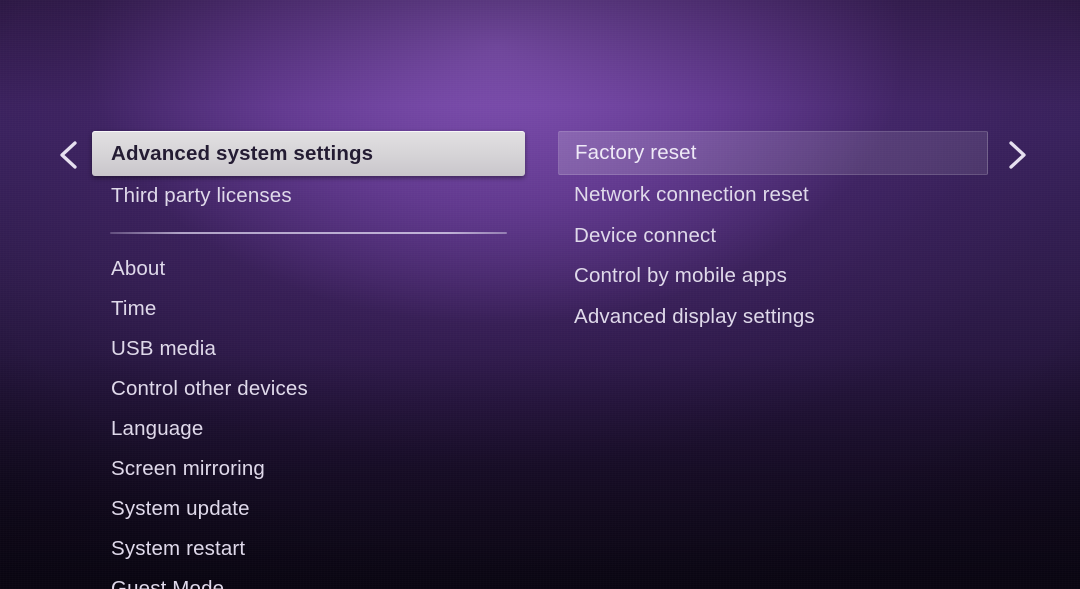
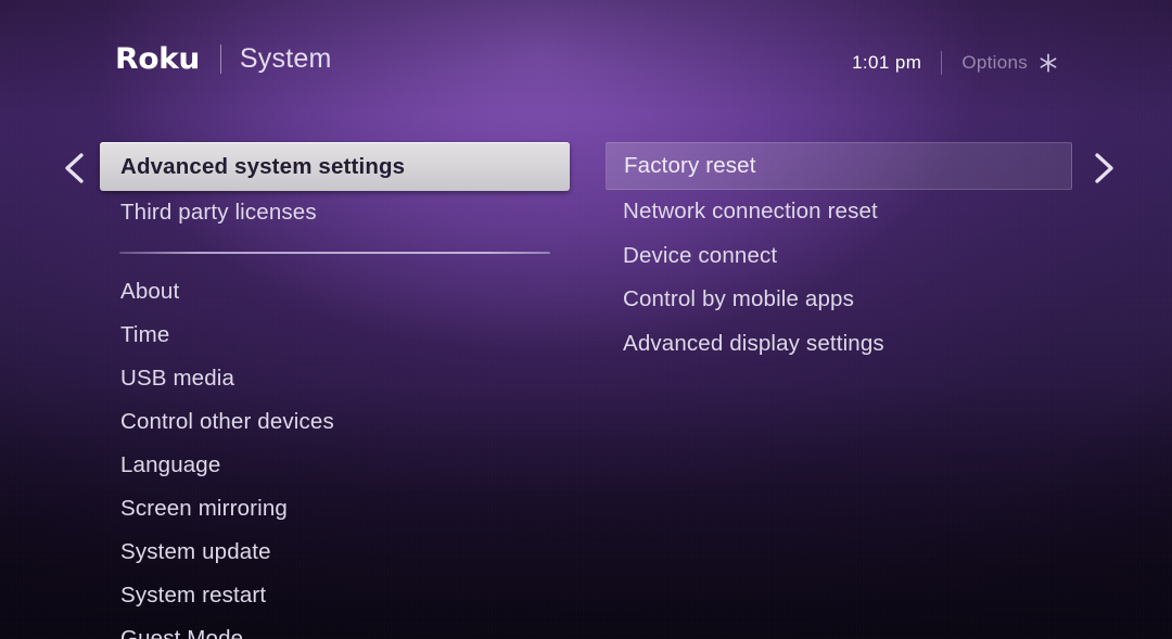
+ Roku
+ System
+ 1:01 pm
+ Options
  Advanced system settings
  Third party licenses
  About
  Time
  USB media
  Control other devices
  Language
  Screen mirroring
  System update
  System restart
  Factory reset
  Network connection reset
  Device connect
  Control by mobile apps
  Advanced display settings
